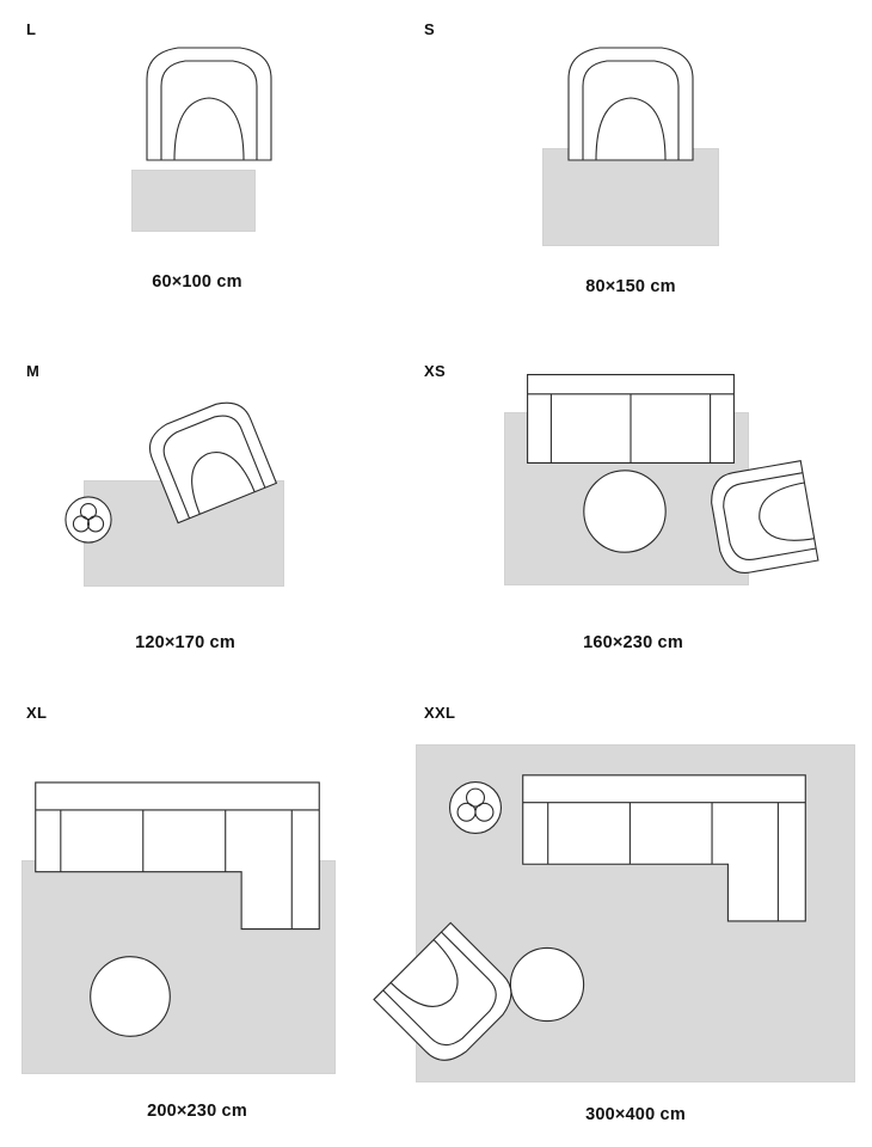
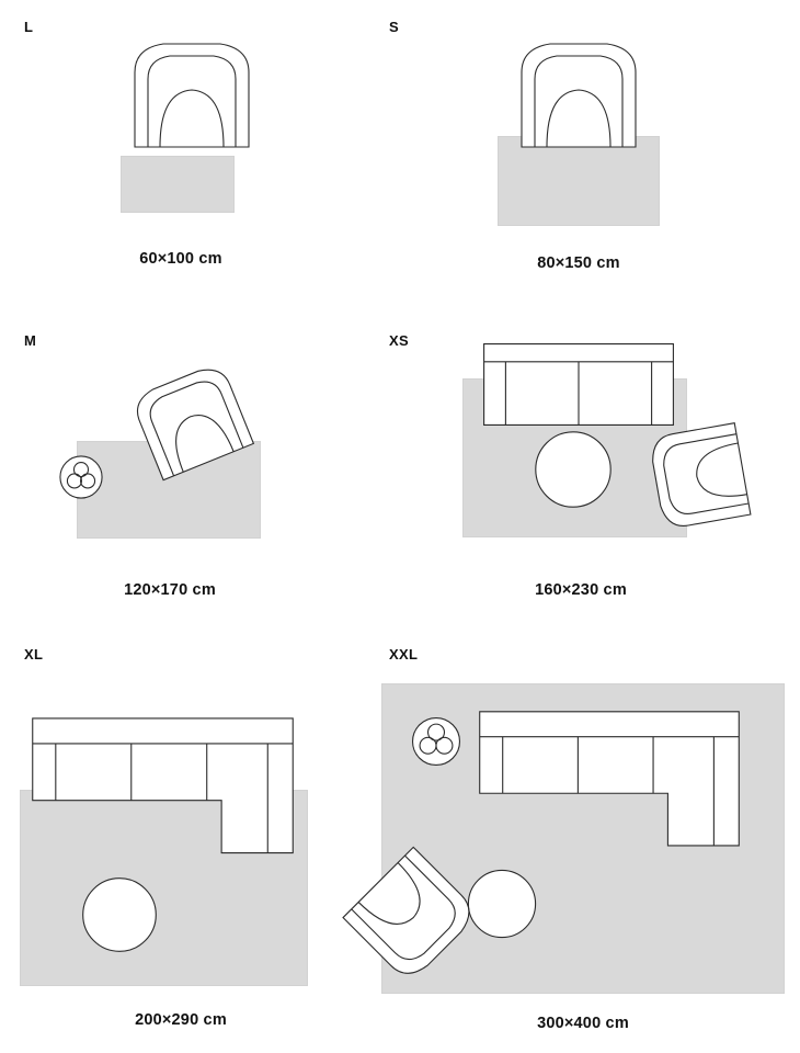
  L
  60×100 cm
  S
  80×150 cm
  M
  120×170 cm
  XS
  160×230 cm
  XL
- 200×230 cm
+ 200×290 cm
  XXL
  300×400 cm
